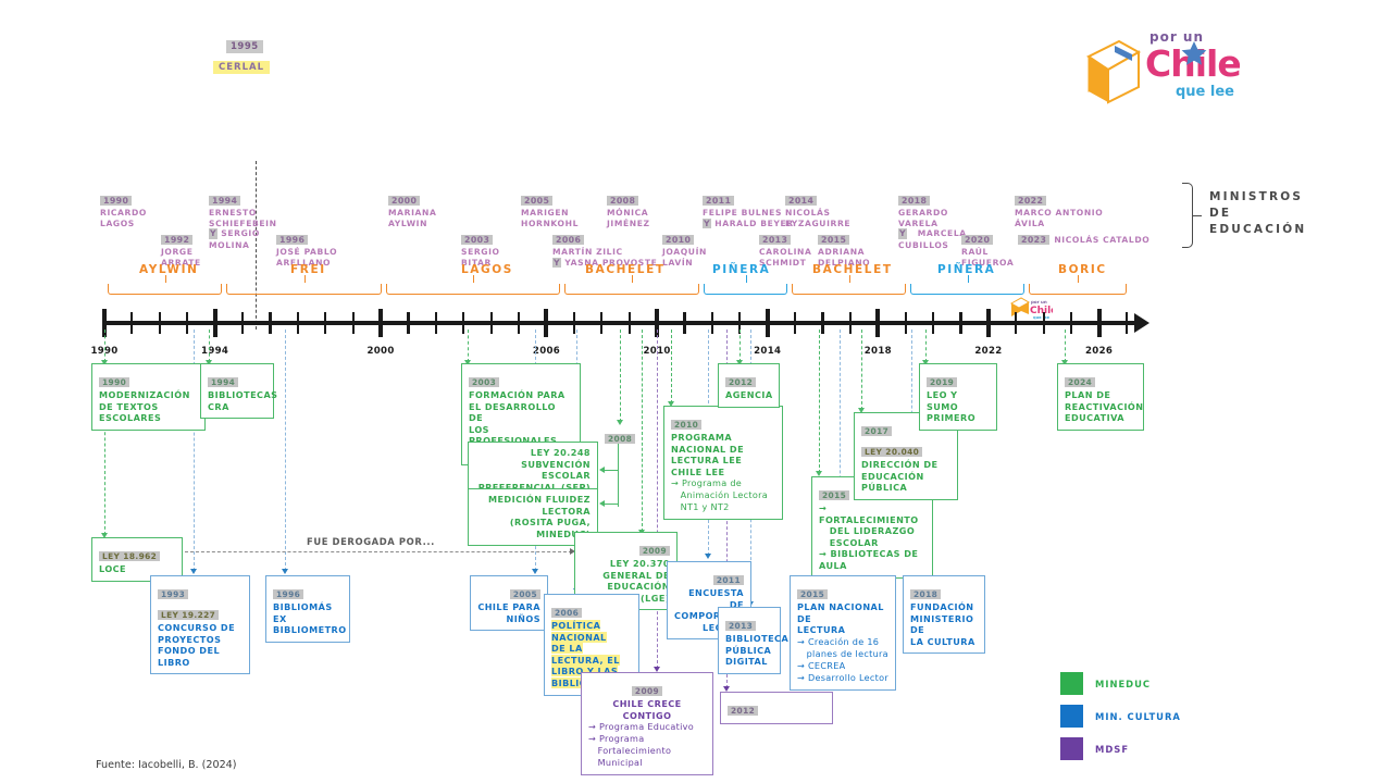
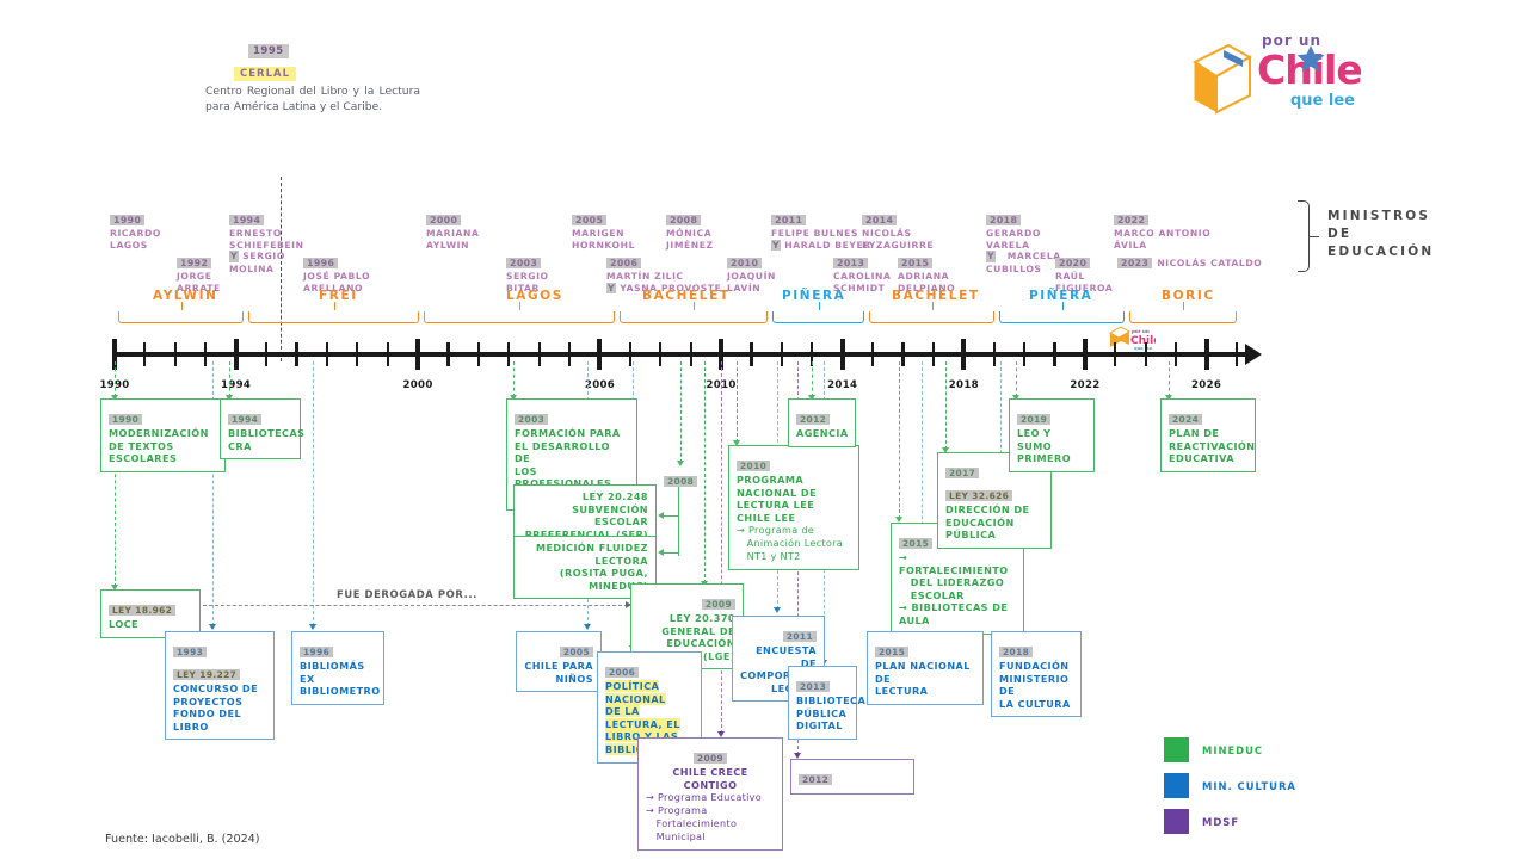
  1995
  CERLAL
+ Centro Regional del Libro y la Lectura para América Latina y el Caribe.
  por un
  Chle
  que lee
  1990
  RICARDO
  LAGOS
  1992
  JORGE
  ARRATE
  1994
  ERNESTO
  SCHIEFEBEIN
  Y SERGIO
  MOLINA
  1996
  JOSÉ PABLO
  ARELLANO
  2000
  MARIANA
  AYLWIN
  2003
  SERGIO
  BITAR
  2005
  MARIGEN
  HORNKOHL
  2006
  MARTÍN ZILIC
  Y YASNA PROVOSTE
  2008
  MÓNICA
  JIMÉNEZ
  2010
  JOAQUÍN
  LAVÍN
  2011
  FELIPE BULNES
  Y HARALD BEYER
  2013
  CAROLINA
  SCHMIDT
  2014
  NICOLÁS
  EYZAGUIRRE
  2015
  ADRIANA
  DELPIANO
  2018
  GERARDO
  VARELA
  Y MARCELA
  CUBILLOS
  2020
  RAÚL
  FIGUEROA
  2022
  MARCO ANTONIO
  ÁVILA
  2023 NICOLÁS CATALDO
  MINISTROS
  DE
  EDUCACIÓN
  AYLWIN
  FREI
  LAGOS
  BACHELET
  PIÑERA
  BACHELET
  PIÑERA
  BORIC
  Chil
  1990
  1994
  2000
  2006
  2010
  2014
  2018
  2022
  2026
  FUE DEROGADA POR...
  1990
  MODERNIZACIÓN
  DE TEXTOS
  ESCOLARES
  1994
  BIBLIOTECAS
  CRA
  LEY 18.962
  LOCE
  2003
  FORMACIÓN PARA
  EL DESARROLLO DE
  2008
  LEY 20.248
  SUBVENCIÓN ESCOLAR
  PREFERENCIAL (SEP)
  MEDICIÓN FLUIDEZ LECTORA
  (ROSITA PUGA, MINED
  2009
  LEY 20.37
  GENERAL D
  EDUCACIÓ (LGE
  2010
  PROGRAMA NACIONAL DE
  LECTURA LEE CHILE LEE
  → Programa de
  Animación Lectora
  NT1 y NT2
  2012
  AGENCIA
  2015
  → FORTALECIMIENTO
  DEL LIDERAZGO
  ESCOLAR
  → BIBLIOTECAS DE AULA
  2017
- LEY 20.040
+ LEY 32.626
  DIRECCIÓN DE
  EDUCACIÓN PÚBLICA
  2019
  LEO Y SUMO
  PRIMERO
  2024
  PLAN DE
  REACTIVACIÓN
  EDUCATIVA
  1993
  LEY 19.227
  CONCURSO DE
  PROYECTOS
  FONDO DEL LIBRO
  1996
  BIBLIOMÁS EX
  BIBLIOMETRO
  2005
  CHILE PARA
  NIÑOS
  2006
  POLÍTICA NACIONAL
  DE LA LECTURA, EL
  2011
  ENCUESTA DE
  2013
  BIBLIOTECA
  PÚBLICA
  DIGITAL
  2015
  PLAN NACIONAL DE
  LECTURA
- → Creación de 16
- planes de lectura
- → CECREA
- → Desarrollo Lector
  2018
  FUNDACIÓN
  MINISTERIO DE
  LA CULTURA
  2009
  CHILE CRECE CONTIGO
  → Programa Educativo
  → Programa
  Fortalecimiento
  Municipal
  2012
  MINEDUC
  MIN. CULTURA
  MDSF
  Fuente: Iacobelli, B. (2024)
